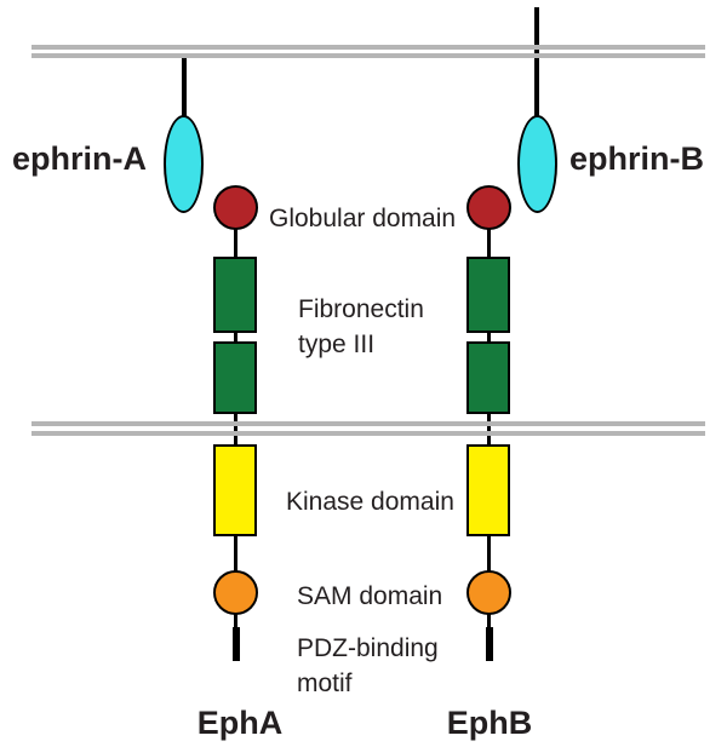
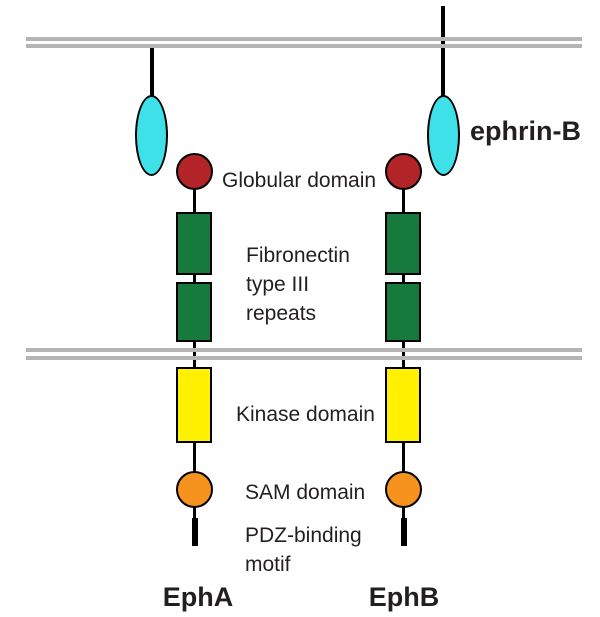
- ephrin-A
  ephrin-B
  Globular domain
  Fibronectin
  type III
+ repeats
  Kinase domain
  SAM domain
  PDZ-binding
  motif
  EphA
  EphB
